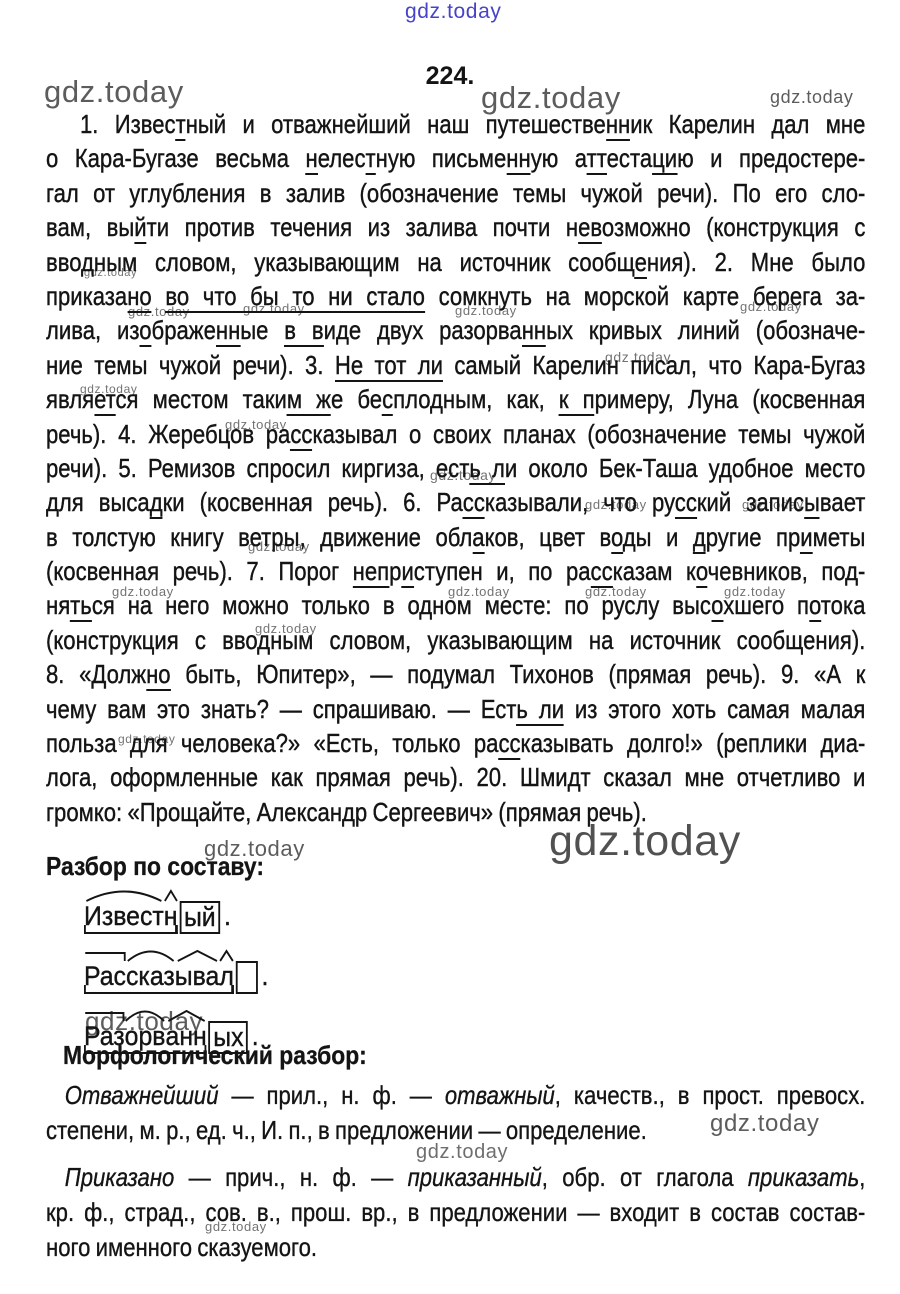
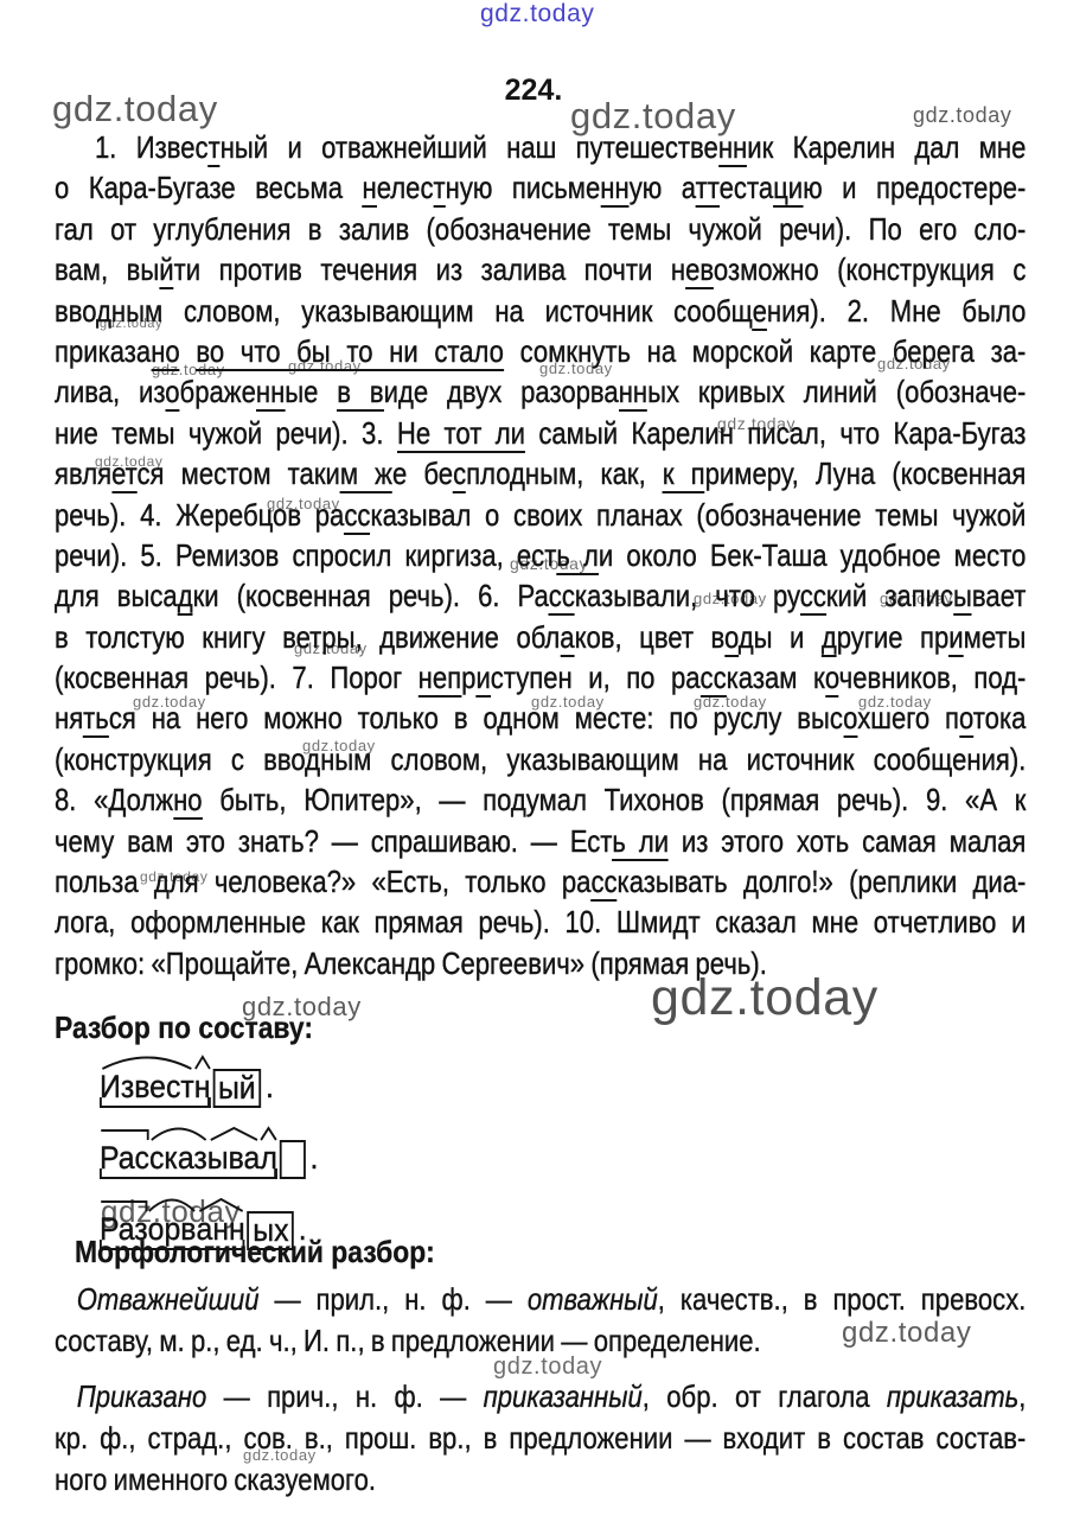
  gdz.today
  gdz.today
  gdz.today
  gdz.today
  gdz.today
  gdz.today
  gdz.today
  gdz.today
  gdz.today
  gdz.today
  gdz.today
  gdz.today
  gdz.today
  gdz.today
  gdz.today
  gdz.today
  gdz.today
  gdz.today
  gdz.today
  gdz.today
  gdz.today
  gdz.today
  gdz.today
  gdz.today
  gdz.today
  gdz.today
  gdz.today
  224.
  1. Известный и отважнейший наш путешественник Карелин дал мне
  о Кара-Бугазе весьма нелестную письменную аттестацию и предостере-
  гал от углубления в залив (обозначение темы чужой речи). По его сло-
  вам, выйти против течения из залива почти невозможно (конструкция с
  вводным словом, указывающим на источник сообщения). 2. Мне было
  приказано во что бы то ни стало сомкнуть на морской карте берега за-
  лива, изображенные в виде двух разорванных кривых линий (обозначе-
  ние темы чужой речи). 3. Не тот ли самый Карелин писал, что Кара-Бугаз
  является местом таким же бесплодным, как, к примеру, Луна (косвенная
  речь). 4. Жеребцов рассказывал о своих планах (обозначение темы чужой
  речи). 5. Ремизов спросил киргиза, есть ли около Бек-Таша удобное место
  для высадки (косвенная речь). 6. Рассказывали, что русский записывает
  в толстую книгу ветры, движение облаков, цвет воды и другие приметы
  (косвенная речь). 7. Порог неприступен и, по рассказам кочевников, под-
  няться на него можно только в одном месте: по руслу высохшего потока
  (конструкция с вводным словом, указывающим на источник сообщения).
  8. «Должно быть, Юпитер», — подумал Тихонов (прямая речь). 9. «А к
  чему вам это знать? — спрашиваю. — Есть ли из этого хоть самая малая
  польза для человека?» «Есть, только рассказывать долго!» (реплики диа-
- лога, оформленные как прямая речь). 20. Шмидт сказал мне отчетливо и
+ лога, оформленные как прямая речь). 10. Шмидт сказал мне отчетливо и
  громко: «Прощайте, Александр Сергеевич» (прямая речь).
  Разбор по составу:
  Известн ый .
  Рассказывал .
  Разорванн ых .
  Морфологический разбор:
  Отважнейший — прил., н. ф. — отважный, качеств., в прост. превосх.
- степени, м. р., ед. ч., И. п., в предложении — определение.
+ составу, м. р., ед. ч., И. п., в предложении — определение.
  Приказано — прич., н. ф. — приказанный, обр. от глагола приказать,
  кр. ф., страд., сов. в., прош. вр., в предложении — входит в состав состав-
  ного именного сказуемого.
